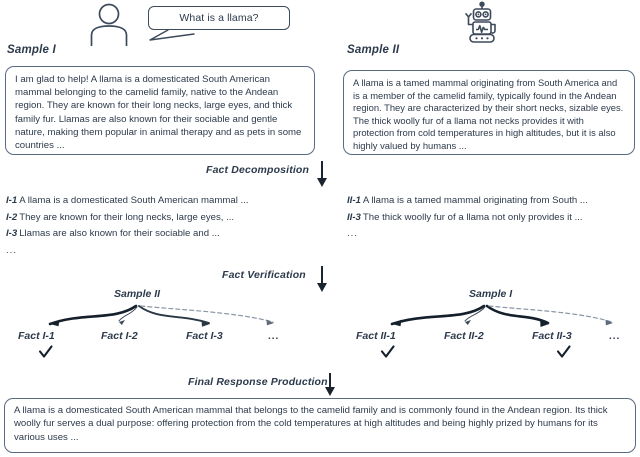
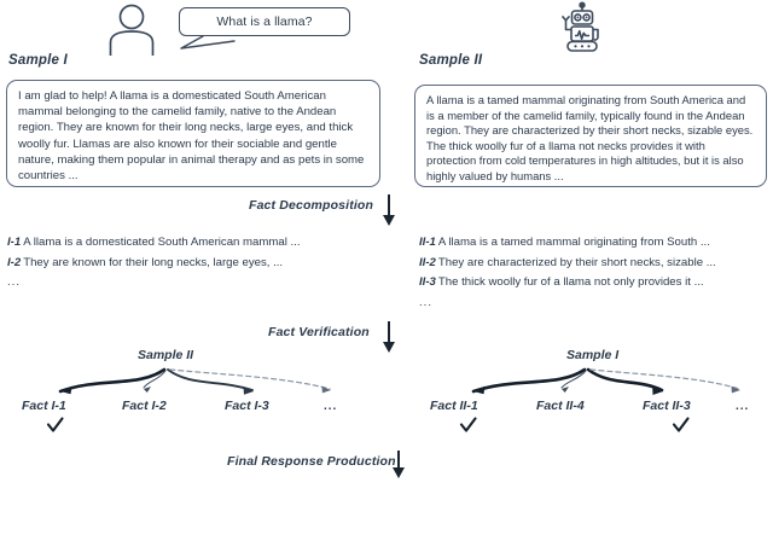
  What is a llama?
  Sample I
  Sample II
- I am glad to help! A llama is a domesticated South American mammal belonging to the camelid family, native to the Andean region. They are known for their long necks, large eyes, and thick family fur. Llamas are also known for their sociable and gentle nature, making them popular in animal therapy and as pets in some countries ...
+ I am glad to help! A llama is a domesticated South American mammal belonging to the camelid family, native to the Andean region. They are known for their long necks, large eyes, and thick woolly fur. Llamas are also known for their sociable and gentle nature, making them popular in animal therapy and as pets in some countries ...
  A llama is a tamed mammal originating from South America and is a member of the camelid family, typically found in the Andean region. They are characterized by their short necks, sizable eyes. The thick woolly fur of a llama not necks provides it with protection from cold temperatures in high altitudes, but it is also highly valued by humans ...
  Fact Decomposition
  I-1 A llama is a domesticated South American mammal ...
  I-2 They are known for their long necks, large eyes, ...
- I-3 Llamas are also known for their sociable and ...
  ...
  II-1 A llama is a tamed mammal originating from South ...
+ II-2 They are characterized by their short necks, sizable ...
  II-3 The thick woolly fur of a llama not only provides it ...
  ...
  Fact Verification
  Sample II
  Fact I-1
  Fact I-2
  Fact I-3
  ...
  Sample I
  Fact II-1
- Fact II-2
+ Fact II-4
  Fact II-3
  ...
  Final Response Production
- A llama is a domesticated South American mammal that belongs to the camelid family and is commonly found in the Andean region. Its thick woolly fur serves a dual purpose: offering protection from the cold temperatures at high altitudes and being highly prized by humans for its various uses ...
